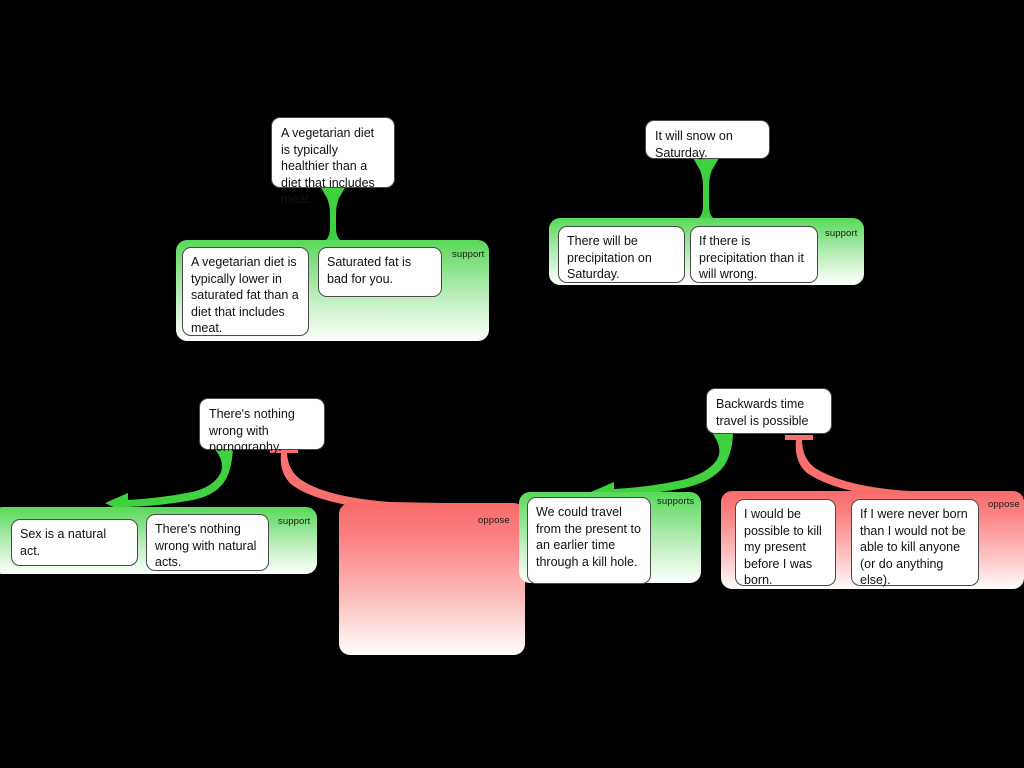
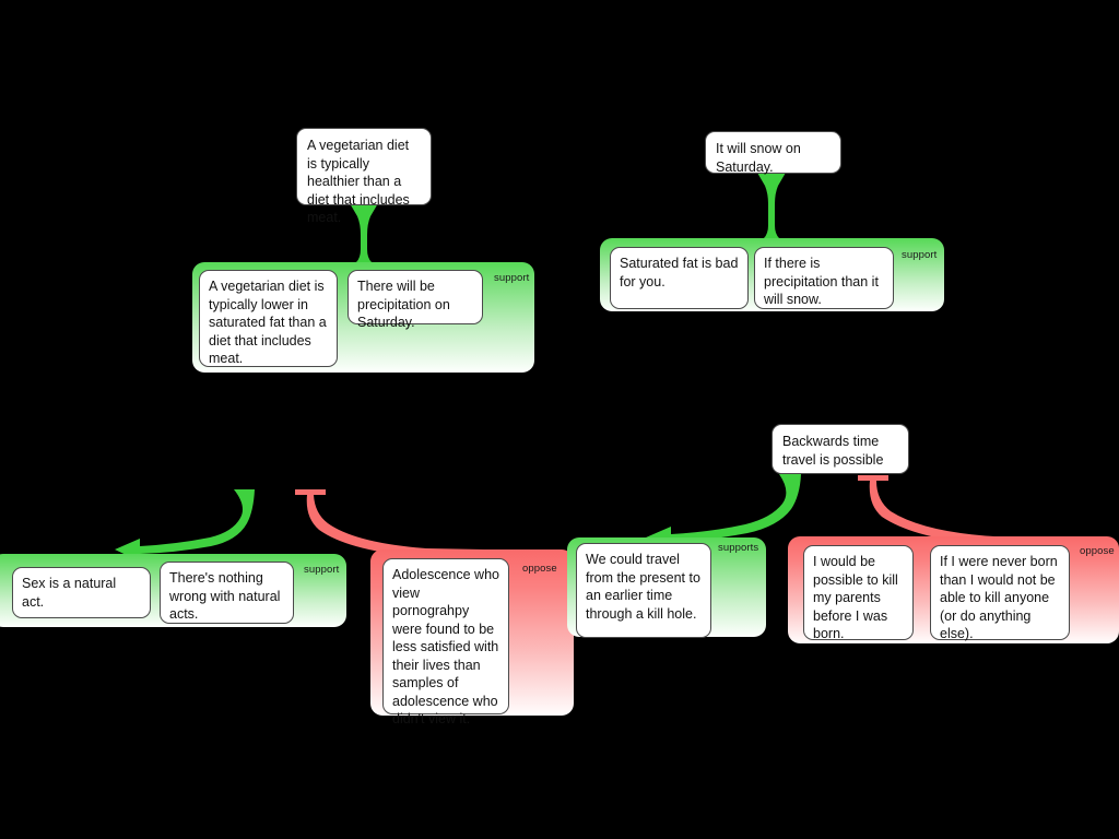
  A vegetarian diet is typically healthier than a diet that includes
  support
  A vegetarian diet is typically lower in saturated fat than a diet that includes meat.
- Saturated fat is bad for you.
+ There will be precipitation on Saturday.
  It will snow on Saturday.
  support
- There will be precipitation on Saturday.
+ Saturated fat is bad for you.
- If there is precipitation than it will wrong.
+ If there is precipitation than it will snow.
- There's nothing wrong with pornography.
  oppose
+ Adolescence who view pornograhpy were found to be less satisfied with their lives than samples of adolescence who didn't view it.
  support
  Sex is a natural act.
  There's nothing wrong with natural acts.
  Backwards time travel is possible
  oppose
- I would be possible to kill my present before I was born.
+ I would be possible to kill my parents before I was born.
  If I were never born than I would not be able to kill anyone (or do anything else).
  supports
  We could travel from the present to an earlier time through a kill hole.
